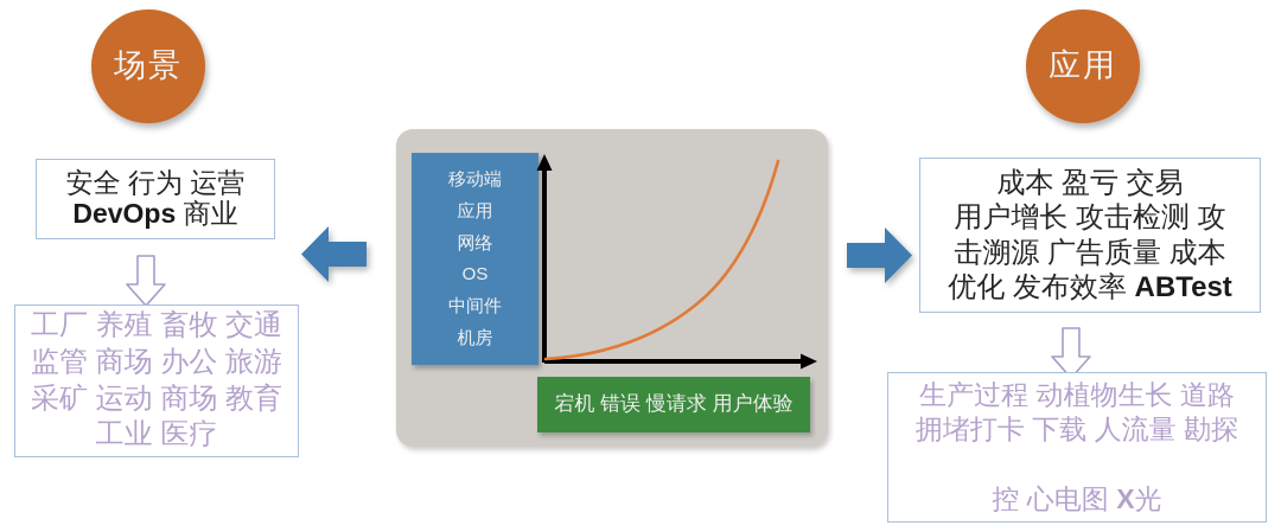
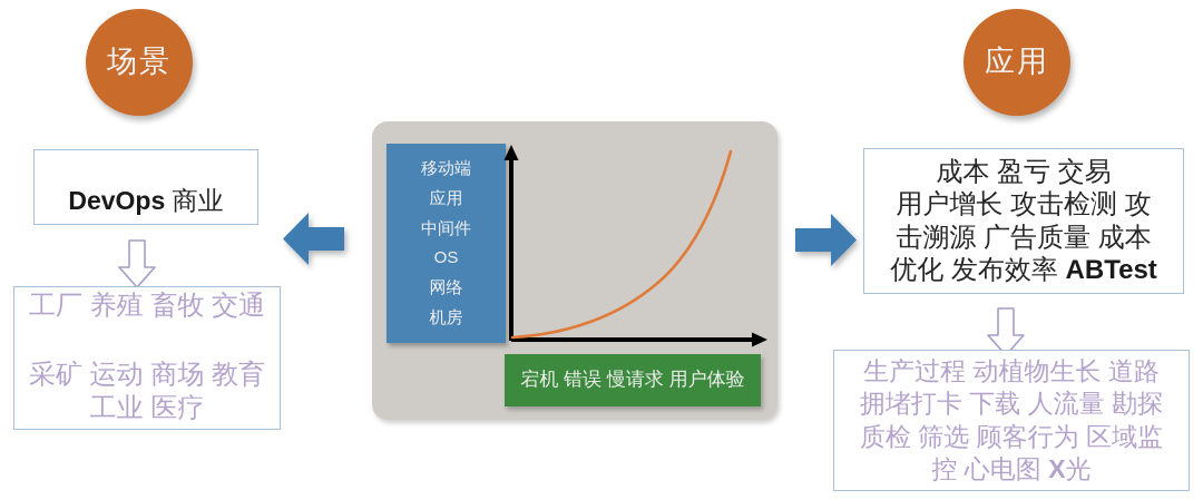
  场景
- 安全 行为 运营
  DevOps 商业
  工厂 养殖 畜牧 交通
- 监管 商场 办公 旅游
  采矿 运动 商场 教育
  工业 医疗
  移动端
  应用
- 网络
+ 中间件
  OS
- 中间件
+ 网络
  机房
  宕机 错误 慢请求 用户体验
  应用
  成本 盈亏 交易
  用户增长 攻击检测 攻
  击溯源 广告质量 成本
  优化 发布效率 ABTest
  生产过程 动植物生长 道路
  拥堵打卡 下载 人流量 勘探
+ 质检 筛选 顾客行为 区域监
  控 心电图 X光
